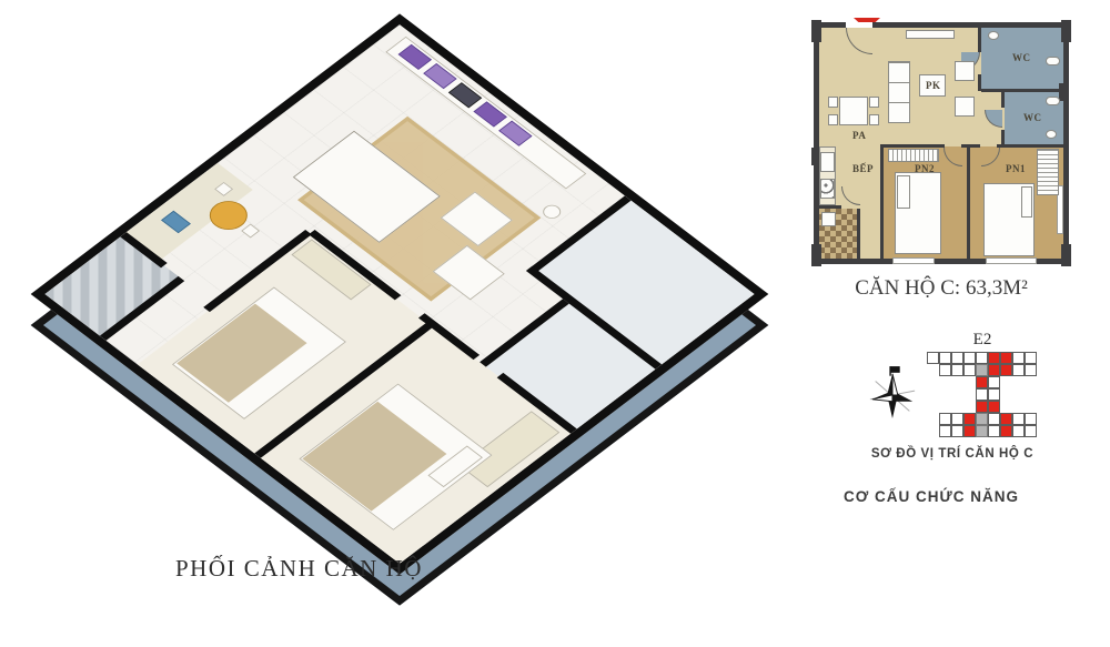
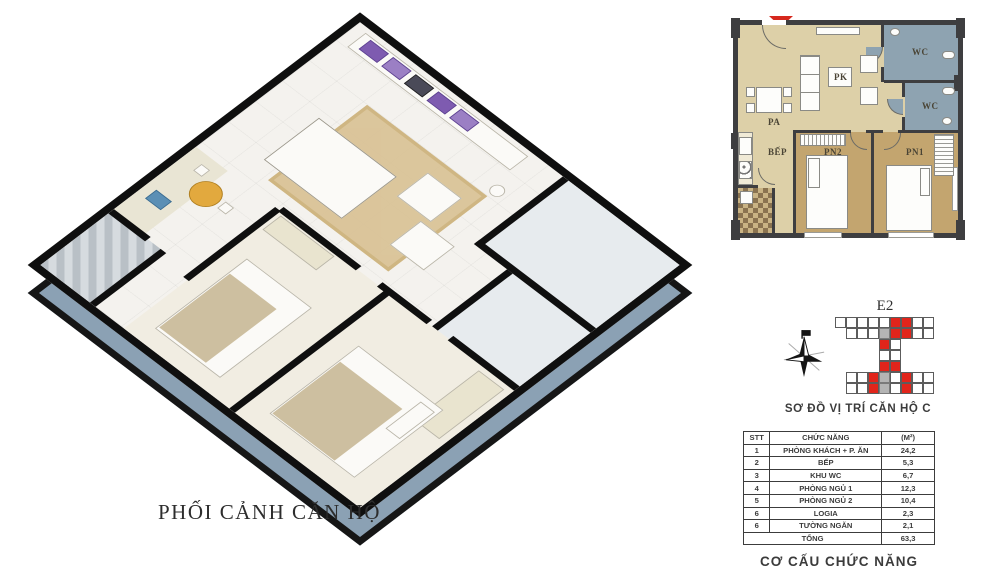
  PHỐI CẢNH CĂN HỘ
  PK
  PA
  BẾP
  PN2
  PN1
  WC
  WC
- CĂN HỘ C: 63,3M²
  E2
  SƠ ĐỒ VỊ TRÍ CĂN HỘ C
+ STT	CHỨC NĂNG	(M²)
+ 1	PHÒNG KHÁCH + P. ĂN	24,2
+ 2	BẾP	5,3
+ 3	KHU WC	6,7
+ 4	PHÒNG NGỦ 1	12,3
+ 5	PHÒNG NGỦ 2	10,4
+ 6	LOGIA	2,3
+ 6	TƯỜNG NGĂN	2,1
+ TỔNG	63,3
  CƠ CẤU CHỨC NĂNG
